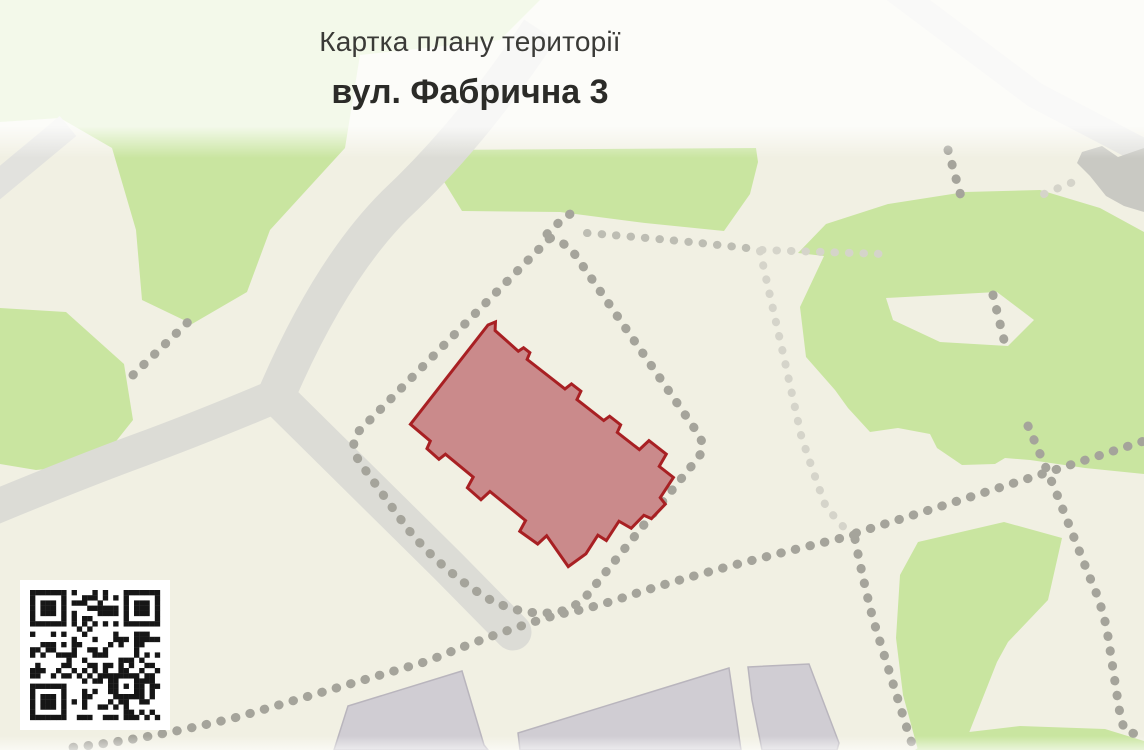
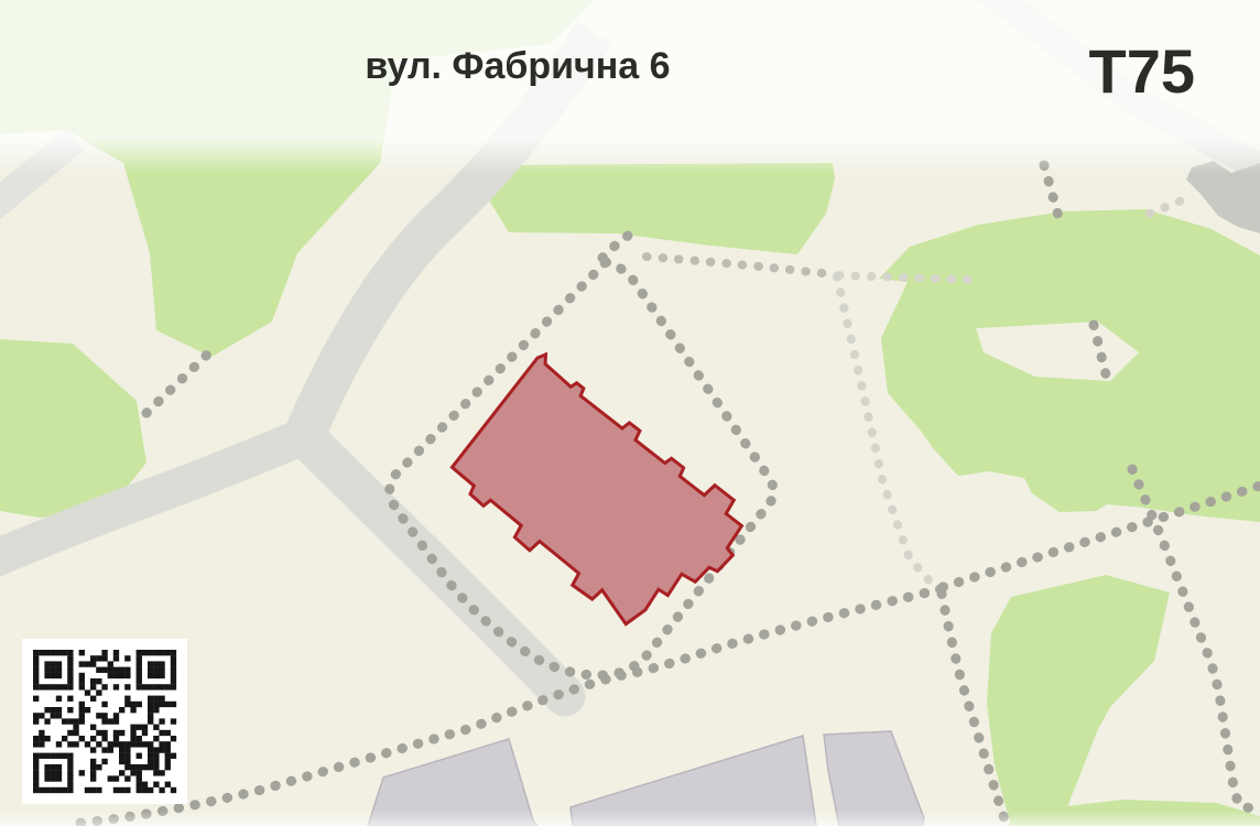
- Картка плану території
- вул. Фабрична 3
+ вул. Фабрична 6
+ Т75
